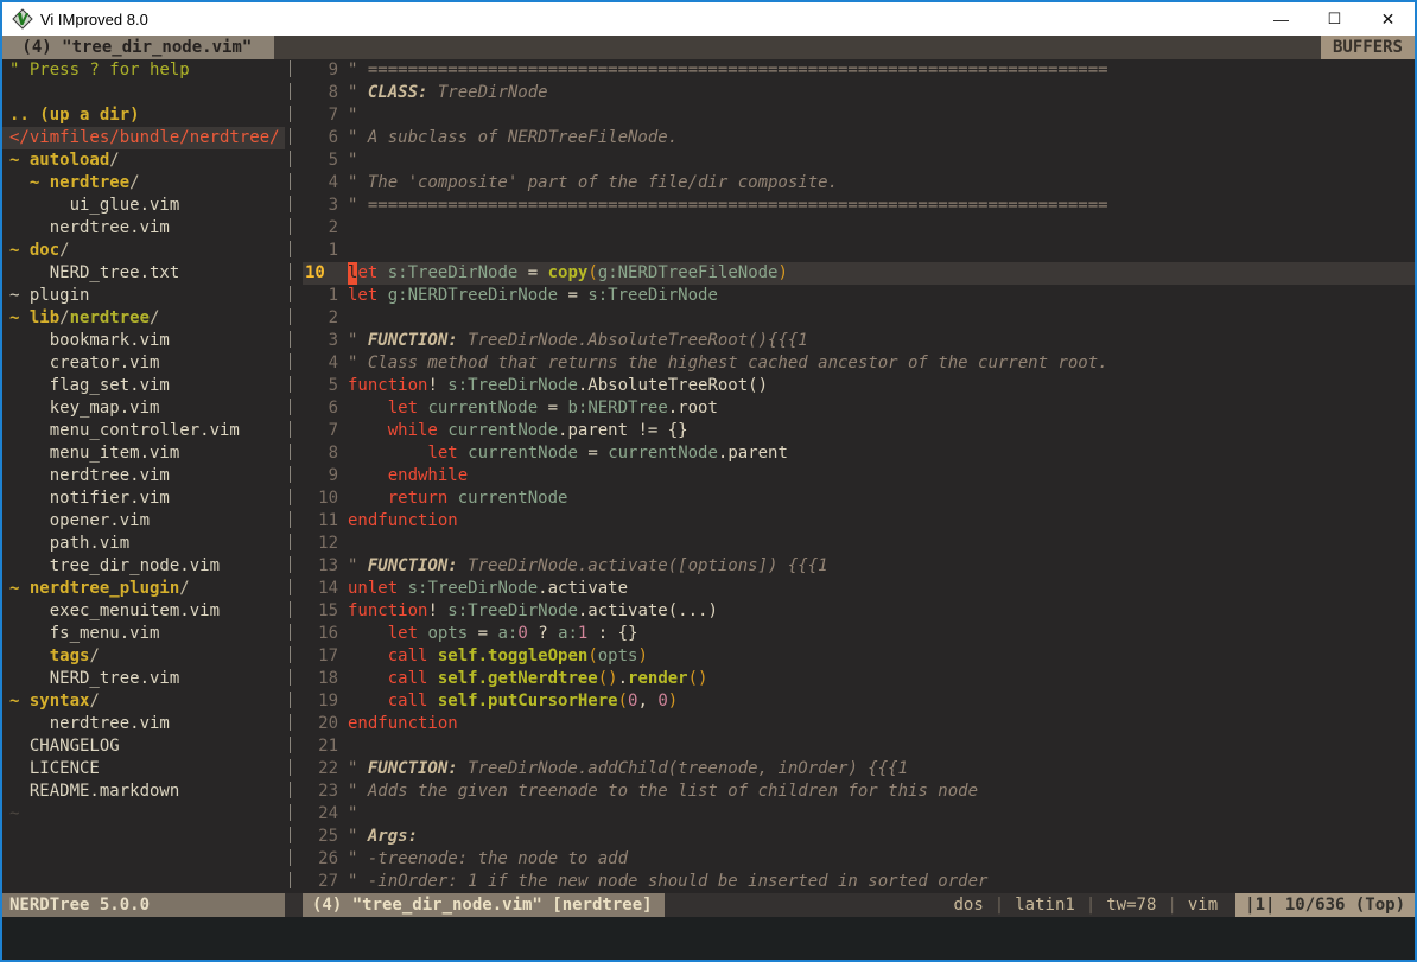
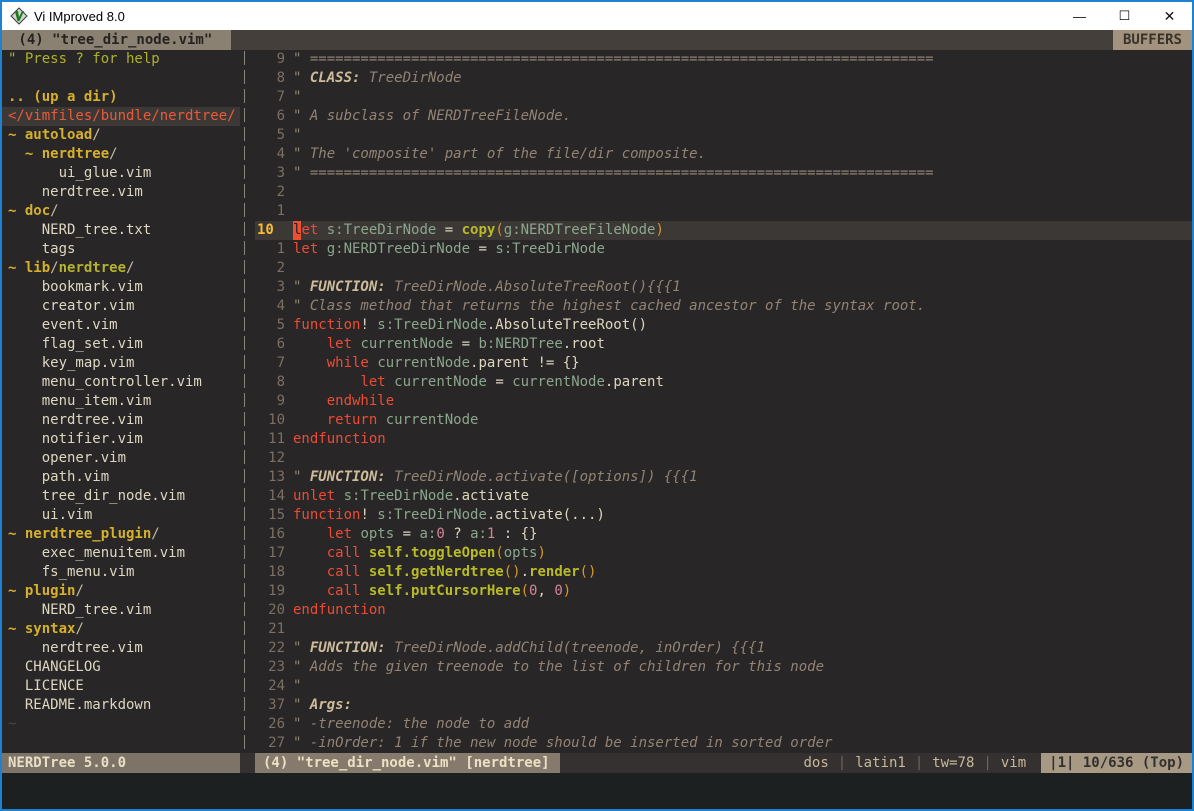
  Vi IMproved 8.0
  —
  ☐
  ✕
  (4) "tree_dir_node.vim"
  BUFFERS
  " Press ? for help
  .. (up a dir)
  </vimfiles/bundle/nerdtree/
  ~ autoload/
  ~ nerdtree/
  ui_glue.vim
  nerdtree.vim
  ~ doc/
  NERD_tree.txt
- ~ plugin
+ tags
  ~ lib/nerdtree/
  bookmark.vim
  creator.vim
+ event.vim
  flag_set.vim
  key_map.vim
  menu_controller.vim
  menu_item.vim
  nerdtree.vim
  notifier.vim
  opener.vim
  path.vim
  tree_dir_node.vim
+ ui.vim
  ~ nerdtree_plugin/
  exec_menuitem.vim
  fs_menu.vim
- tags/
+ ~ plugin/
  NERD_tree.vim
  ~ syntax/
  nerdtree.vim
  CHANGELOG
  LICENCE
  README.markdown
  ~
  9
  " ==========================================================================
  8
  "
  CLASS:
  TreeDirNode
  7
  "
  6
  " A subclass of NERDTreeFileNode.
  5
  "
  4
  " The 'composite' part of the file/dir composite.
  3
  " ==========================================================================
  2
  1
  10
  l
  et
  s:TreeDirNode
  =
  copy
  (
  g:NERDTreeFileNode
  )
  1
  let
  g:NERDTreeDirNode
  =
  s:TreeDirNode
  2
  3
  "
  FUNCTION:
  TreeDirNode.AbsoluteTreeRoot(){{{1
  4
- " Class method that returns the highest cached ancestor of the current root.
+ " Class method that returns the highest cached ancestor of the syntax root.
  5
  function
  !
  s:TreeDirNode
  .AbsoluteTreeRoot()
  6
  let
  currentNode
  =
  b:NERDTree
  .root
  7
  while
  currentNode
  .parent != {}
  8
  let
  currentNode
  =
  currentNode
  .parent
  9
  endwhile
  10
  return
  currentNode
  11
  endfunction
  12
  13
  "
  FUNCTION:
  TreeDirNode.activate([options]) {{{1
  14
  unlet
  s:TreeDirNode
  .activate
  15
  function
  !
  s:TreeDirNode
  .activate(...)
  16
  let
  opts
  =
  a:
  0
  ?
  a:
  1
  : {}
  17
  call
  self.toggleOpen
  (
  opts
  )
  18
  call
  self.getNerdtree
  ()
  .
  render
  ()
  19
  call
  self.putCursorHere
  (
  0
  ,
  0
  )
  20
  endfunction
  21
  22
  "
  FUNCTION:
  TreeDirNode.addChild(treenode, inOrder) {{{1
  23
  " Adds the given treenode to the list of children for this node
  24
  "
- 25
+ 37
  "
  Args:
  26
  " -treenode: the node to add
  27
  " -inOrder: 1 if the new node should be inserted in sorted order
  NERDTree 5.0.0
  (4) "tree_dir_node.vim" [nerdtree]
  dos
  |
  latin1
  |
  tw=78
  |
  vim
  |1| 10/636 (Top)
